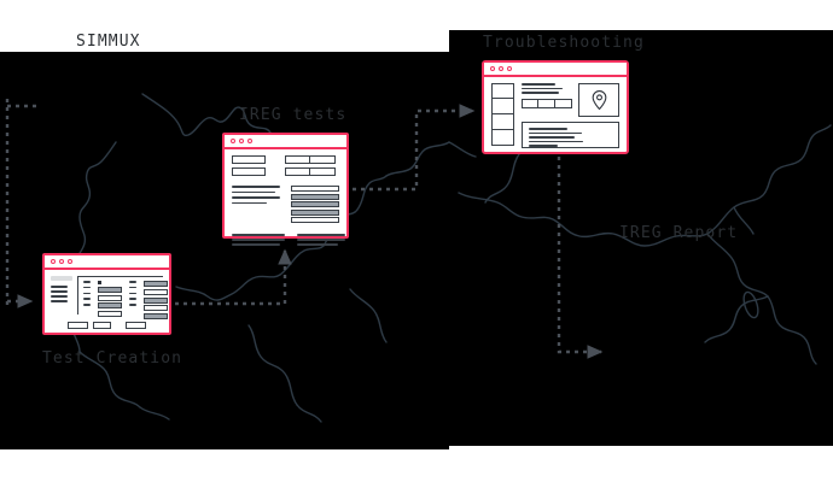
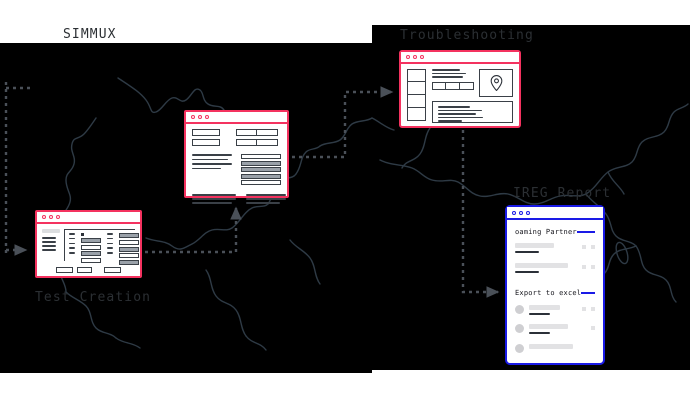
  SIMMUX
- IREG tests
  Troubleshooting
  Test Creation
  IREG Report
+ oaming Partner
+ Export to excel
